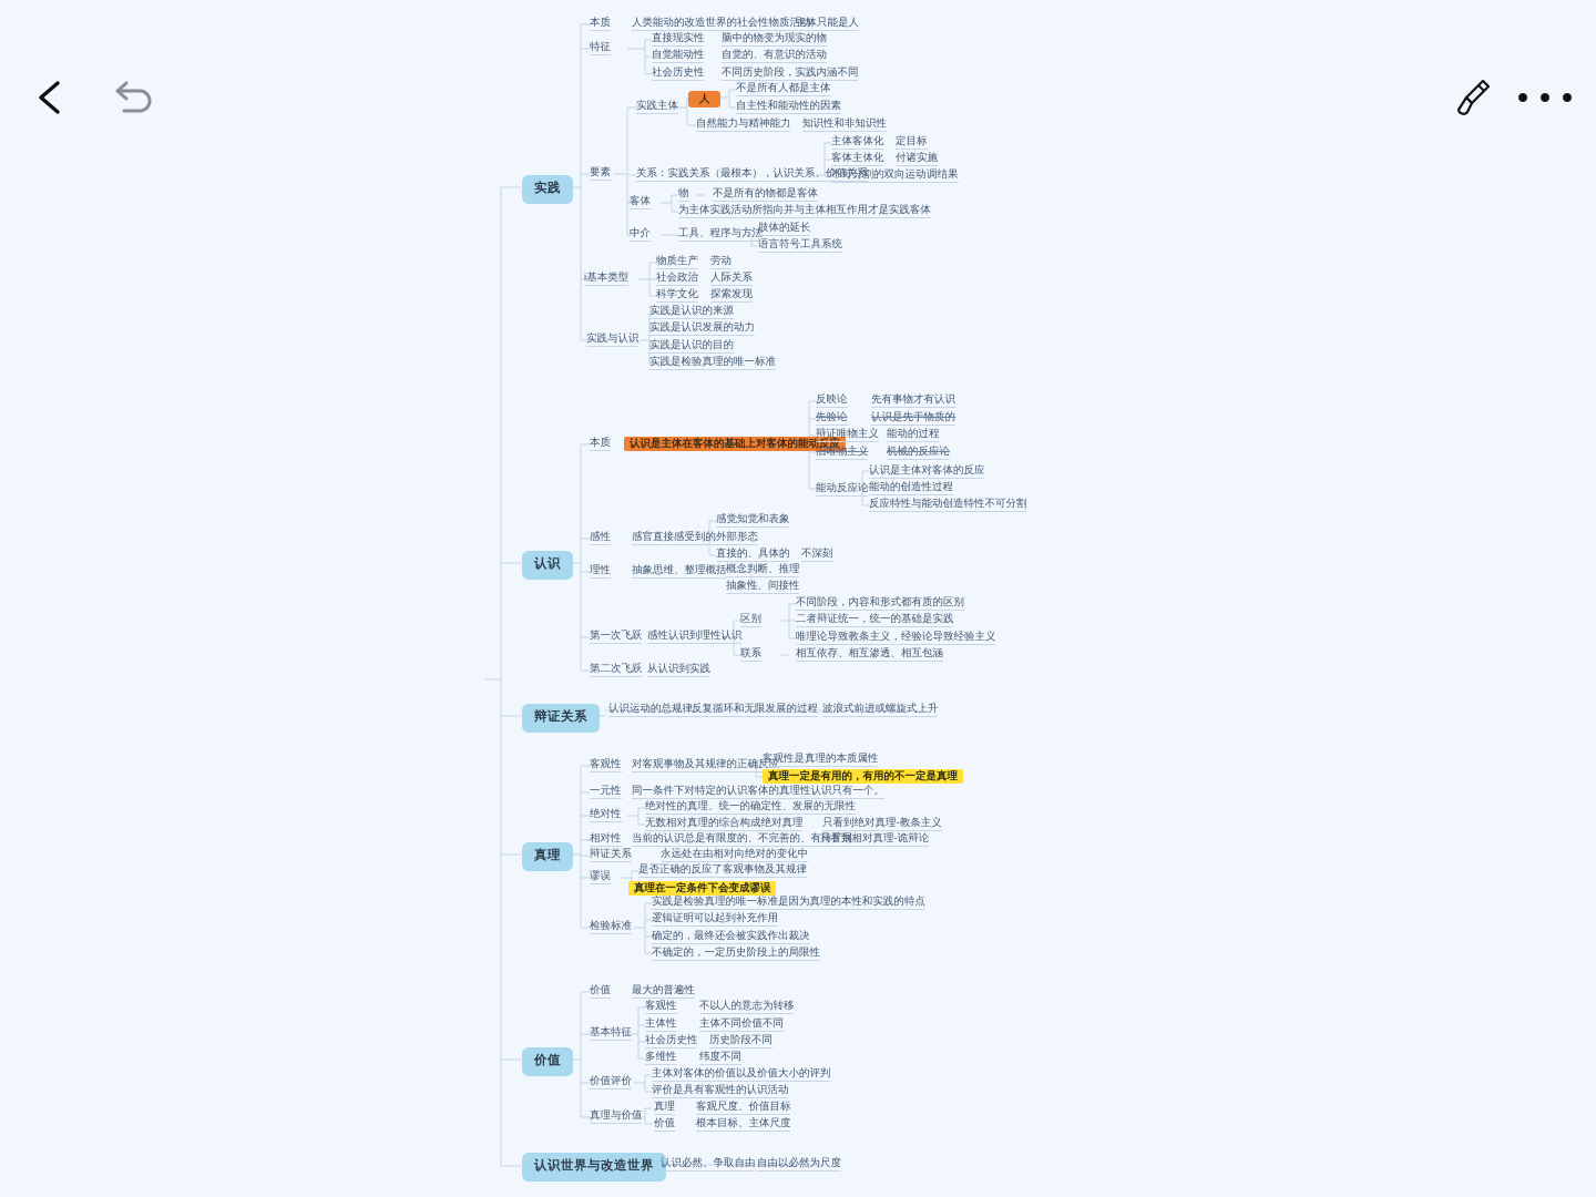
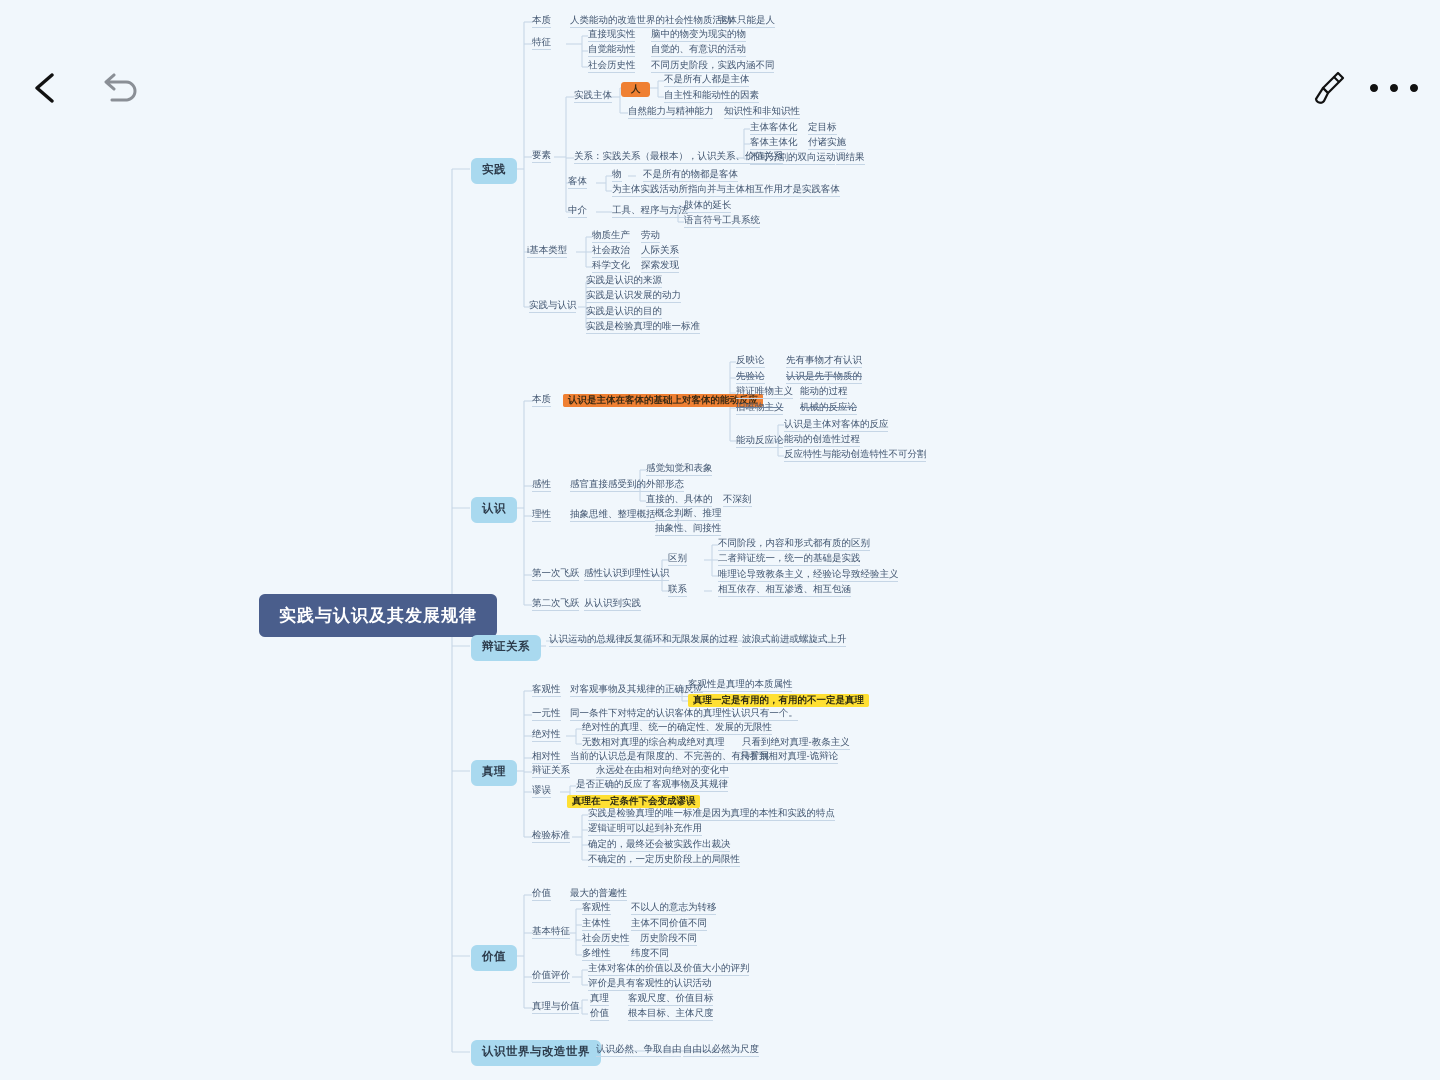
+ 实践与认识及其发展规律
  实践
  认识
  辩证关系
  真理
  价值
  认识世界与改造世界
  本质
  人类能动的改造世界的社会性物质活动
  主体只能是人
  特征
  直接现实性
  脑中的物变为现实的物
  自觉能动性
  自觉的、有意识的活动
  社会历史性
  不同历史阶段，实践内涵不同
  要素
  实践主体
  人
  不是所有人都是主体
  自主性和能动性的因素
  自然能力与精神能力
  知识性和非知识性
  关系：实践关系（最根本），认识关系、价值关系
  主体客体化
  定目标
  客体主体化
  付诸实施
  不可分割的双向运动
  调结果
  客体
  物
  不是所有的物都是客体
  为主体实践活动所指向并与主体相互作用才是实践客体
  中介
  工具、程序与方法
  肢体的延长
  语言符号工具系统
  i基本类型
  物质生产
  劳动
  社会政治
  人际关系
  科学文化
  探索发现
  实践与认识
  实践是认识的来源
  实践是认识发展的动力
  实践是认识的目的
  实践是检验真理的唯一标准
  本质
  认识是主体在客体的基础上对客体的能动反应
  反映论
  先有事物才有认识
  先验论
  认识是先于物质的
  辩证唯物主义
  能动的过程
  旧唯物主义
  机械的反应论
  能动反应论
  认识是主体对客体的反应
  能动的创造性过程
  反应特性与能动创造特性不可分割
  感性
  感官直接感受到的
  感觉知觉和表象
  外部形态
  直接的、具体的
  不深刻
  理性
  抽象思维、整理概括
  概念判断、推理
  抽象性、间接性
  第一次飞跃
  感性认识到理性认识
  区别
  不同阶段，内容和形式都有质的区别
  二者辩证统一，统一的基础是实践
  唯理论导致教条主义，经验论导致经验主义
  联系
  相互依存、相互渗透、相互包涵
  第二次飞跃
  从认识到实践
  认识运动的总规律
  反复循环和无限发展的过程
  波浪式前进或螺旋式上升
  客观性
  对客观事物及其规律的正确反应
  客观性是真理的本质属性
  真理一定是有用的，有用的不一定是真理
  一元性
  同一条件下对特定的认识客体的真理性认识只有一个。
  绝对性
  绝对性的真理、统一的确定性、发展的无限性
  无数相对真理的综合构成绝对真理
  只看到绝对真理-教条主义
  相对性
  当前的认识总是有限度的、不完善的、有待扩展
  只看到相对真理-诡辩论
  辩证关系
  永远处在由相对向绝对的变化中
  谬误
  是否正确的反应了客观事物及其规律
  真理在一定条件下会变成谬误
  检验标准
  实践是检验真理的唯一标准是因为真理的本性和实践的特点
  逻辑证明可以起到补充作用
  确定的，最终还会被实践作出裁决
  不确定的，一定历史阶段上的局限性
  价值
  最大的普遍性
  基本特征
  客观性
  不以人的意志为转移
  主体性
  主体不同价值不同
  社会历史性
  历史阶段不同
  多维性
  纬度不同
  价值评价
  主体对客体的价值以及价值大小的评判
  评价是具有客观性的认识活动
  真理与价值
  真理
  客观尺度、价值目标
  价值
  根本目标、主体尺度
  认识必然、争取自由
  自由以必然为尺度
